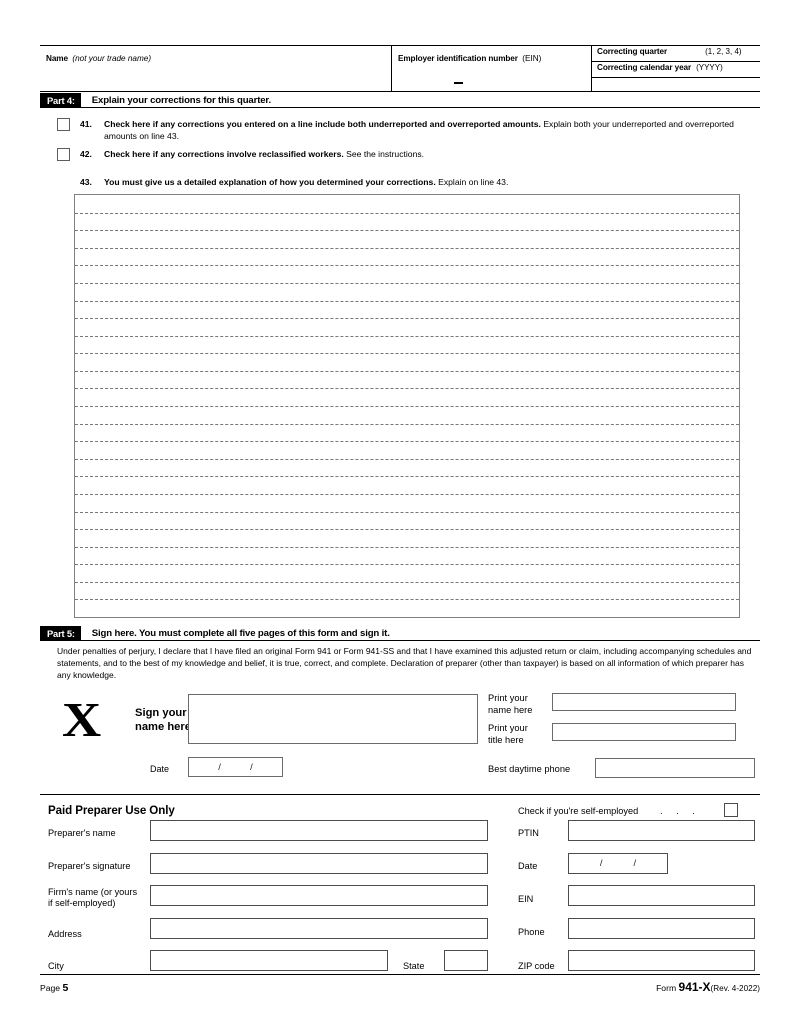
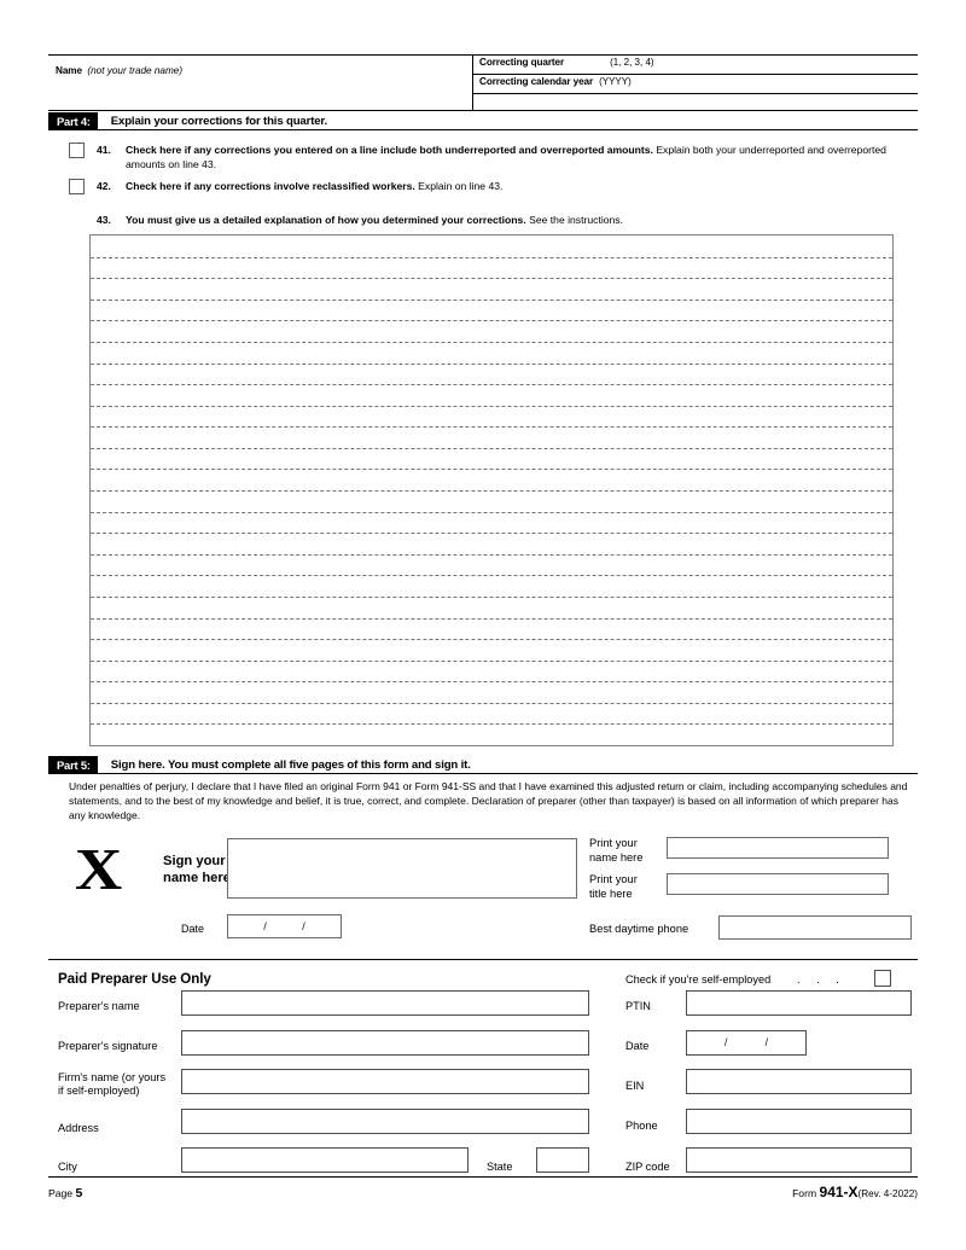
  Name (not your trade name)
- Employer identification number (EIN)
  Correcting quarter
  (1, 2, 3, 4)
  Correcting calendar year
  (YYYY)
  Part 4:
  Explain your corrections for this quarter.
  41.
  Check here if any corrections you entered on a line include both underreported and overreported amounts. Explain both your underreported and overreported amounts on line 43.
  42.
- Check here if any corrections involve reclassified workers. See the instructions.
+ Check here if any corrections involve reclassified workers. Explain on line 43.
  43.
- You must give us a detailed explanation of how you determined your corrections. Explain on line 43.
+ You must give us a detailed explanation of how you determined your corrections. See the instructions.
  Part 5:
  Sign here. You must complete all five pages of this form and sign it.
  Under penalties of perjury, I declare that I have filed an original Form 941 or Form 941-SS and that I have examined this adjusted return or claim, including accompanying schedules and statements, and to the best of my knowledge and belief, it is true, correct, and complete. Declaration of preparer (other than taxpayer) is based on all information of which preparer has any knowledge.
  X
  Sign your
  name her
  Date
  /
  /
  Print your
  name here
  Print your
  title here
  Best daytime phone
  Paid Preparer Use Only
  Check if you're self-employed
  . . .
  Preparer's name
  Preparer's signature
  Firm's name (or yours
  if self-employed)
  Address
  City
  State
  PTIN
  Date
  /
  /
  EIN
  Phone
  ZIP code
  Page 5
  Form 941-X(Rev. 4-2022)
